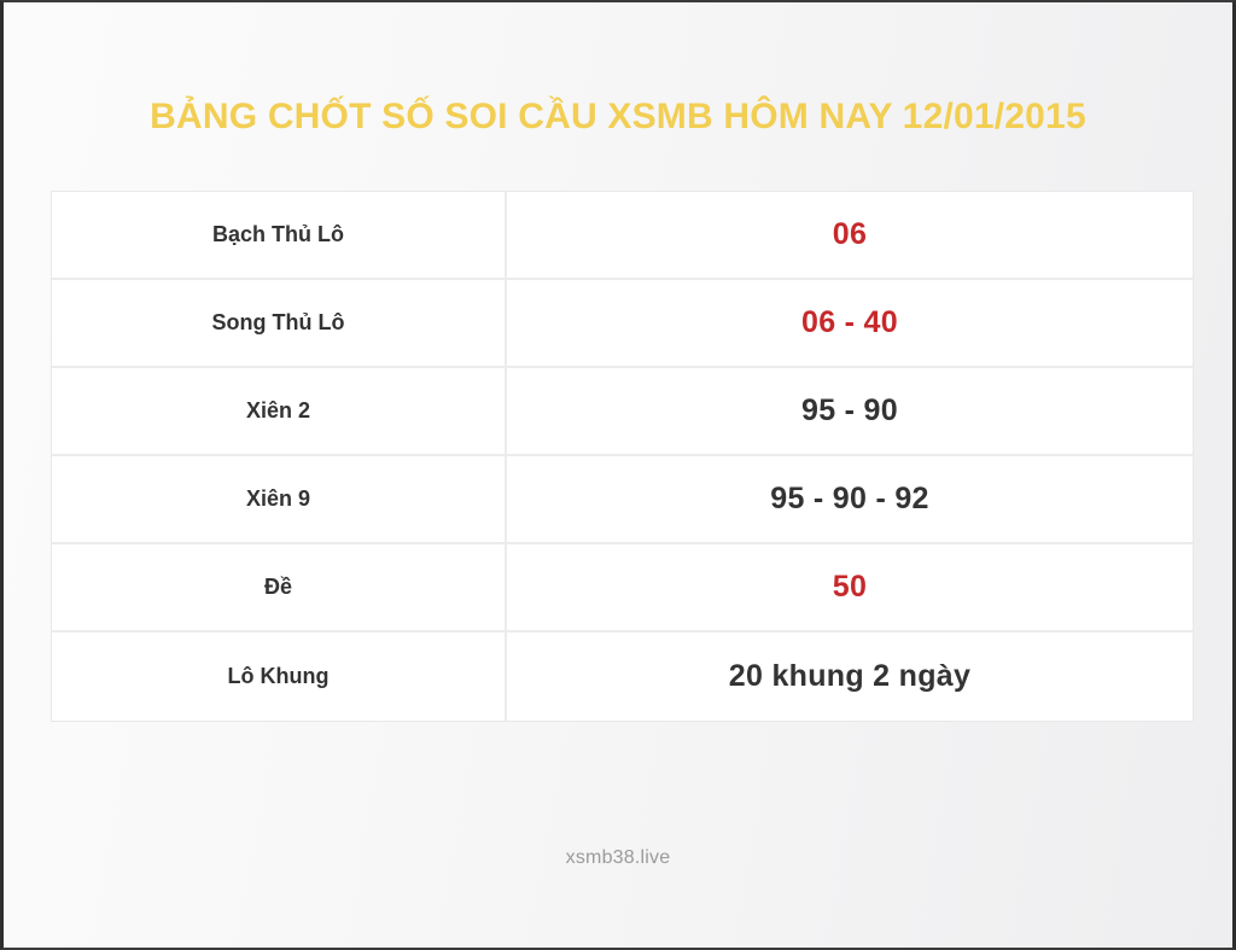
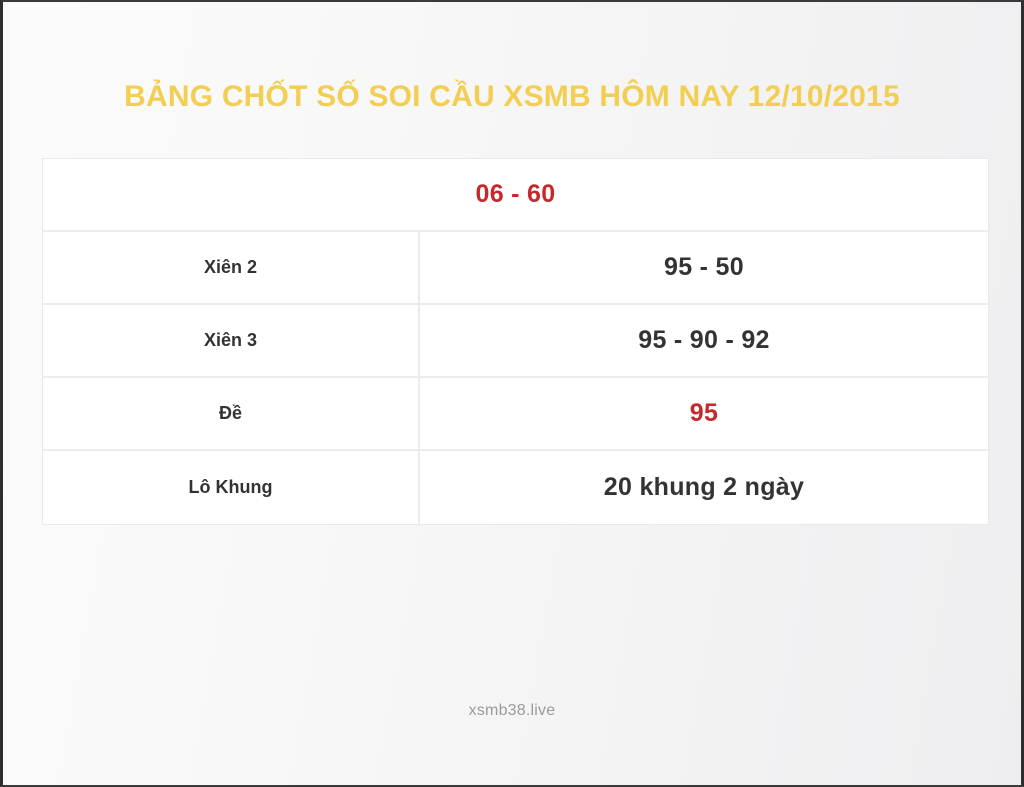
- BẢNG CHỐT SỐ SOI CẦU XSMB HÔM NAY 12/01/2015
+ BẢNG CHỐT SỐ SOI CẦU XSMB HÔM NAY 12/10/2015
- Bạch Thủ Lô
- 06
- Song Thủ Lô
- 06 - 40
+ 06 - 60
  Xiên 2
- 95 - 90
+ 95 - 50
- Xiên 9
+ Xiên 3
  95 - 90 - 92
  Đề
- 50
+ 95
  Lô Khung
  20 khung 2 ngày
  xsmb38.live
